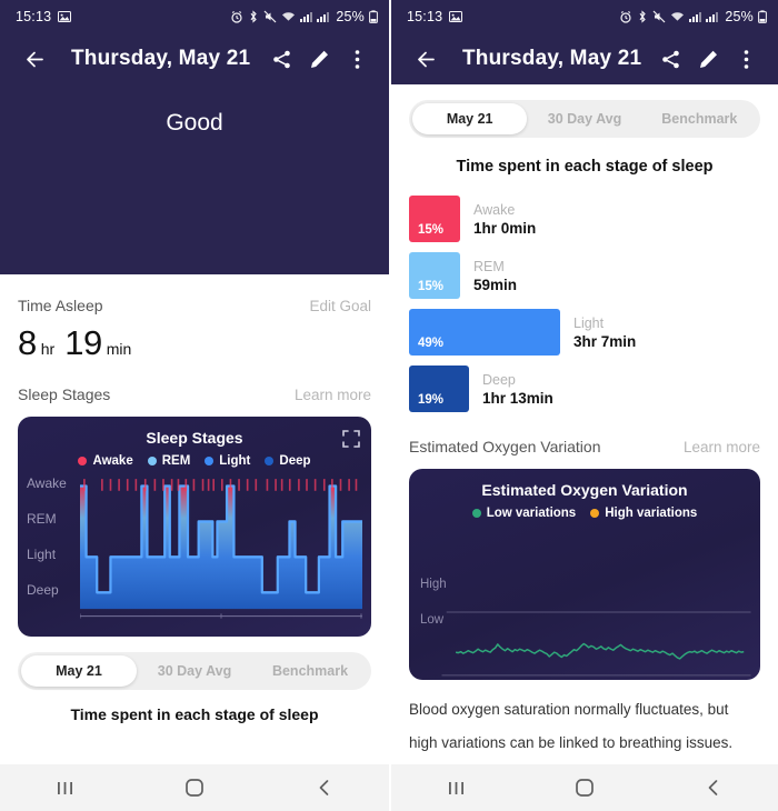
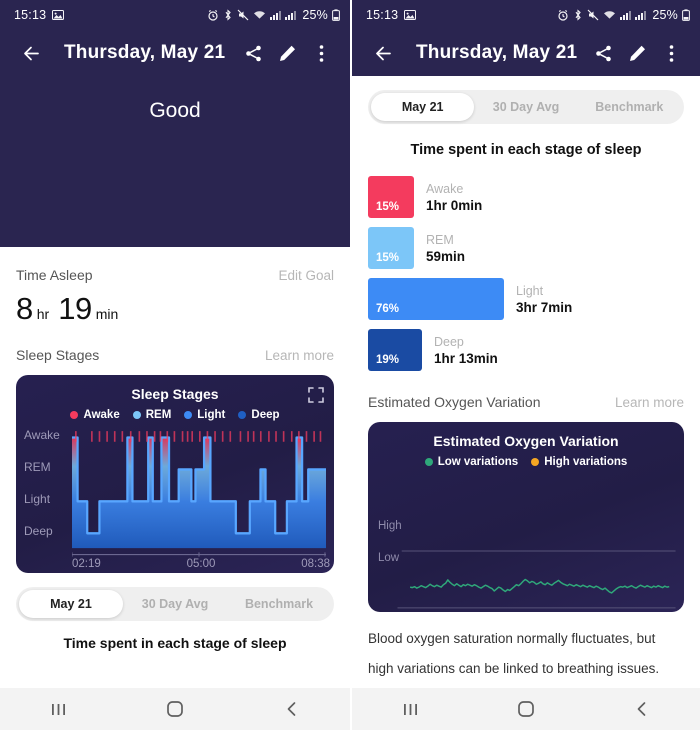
  15:13
  25%
  Thursday, May 21
  Good
  Time Asleep
  Edit Goal
  8
  hr
  19
  min
  Sleep Stages
  Learn more
  Sleep Stages
  Awake
  REM
  Light
  Deep
  Awake
  REM
  Light
  Deep
+ 02:19
+ 05:00
+ 08:38
  May 21
  30 Day Avg
  Benchmark
  Time spent in each stage of sleep
  15:13
  25%
  Thursday, May 21
  May 21
  30 Day Avg
  Benchmark
  Time spent in each stage of sleep
  15%
  Awake
  1hr 0min
  15%
  REM
  59min
- 49%
+ 76%
  Light
  3hr 7min
  19%
  Deep
  1hr 13min
  Estimated Oxygen Variation
  Learn more
  Estimated Oxygen Variation
  Low variations
  High variations
  High
  Low
  Blood oxygen saturation normally fluctuates, but high variations can be linked to breathing issues.
